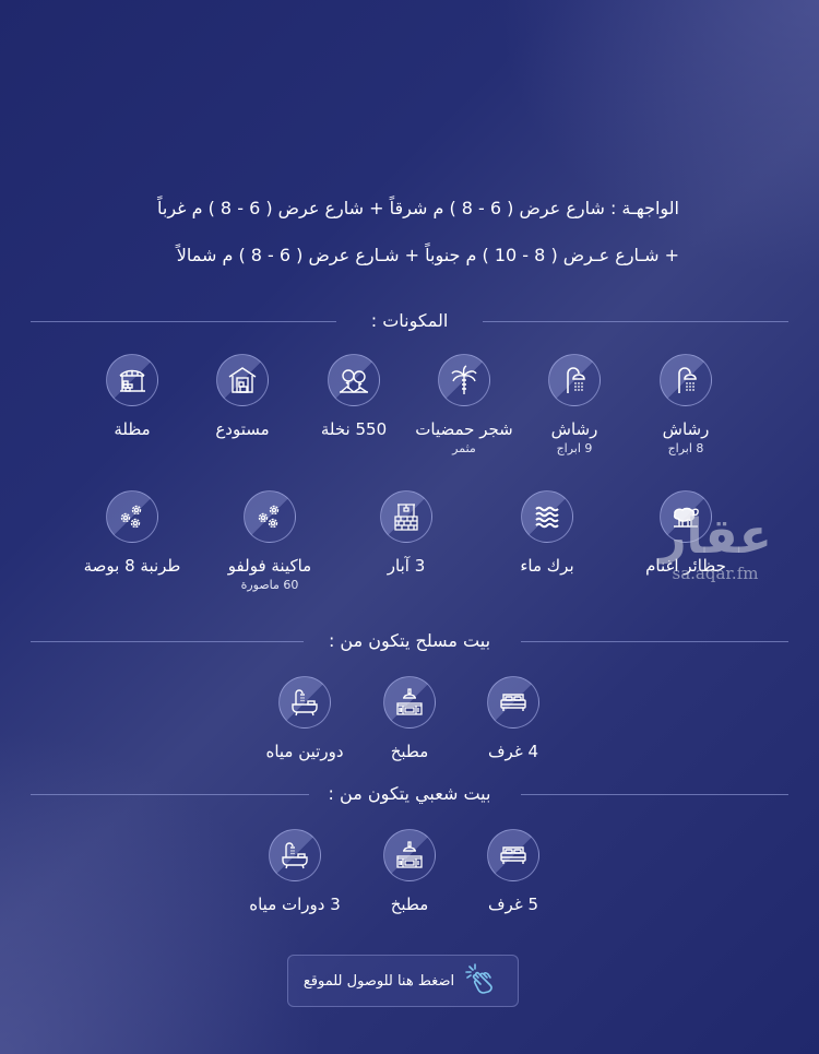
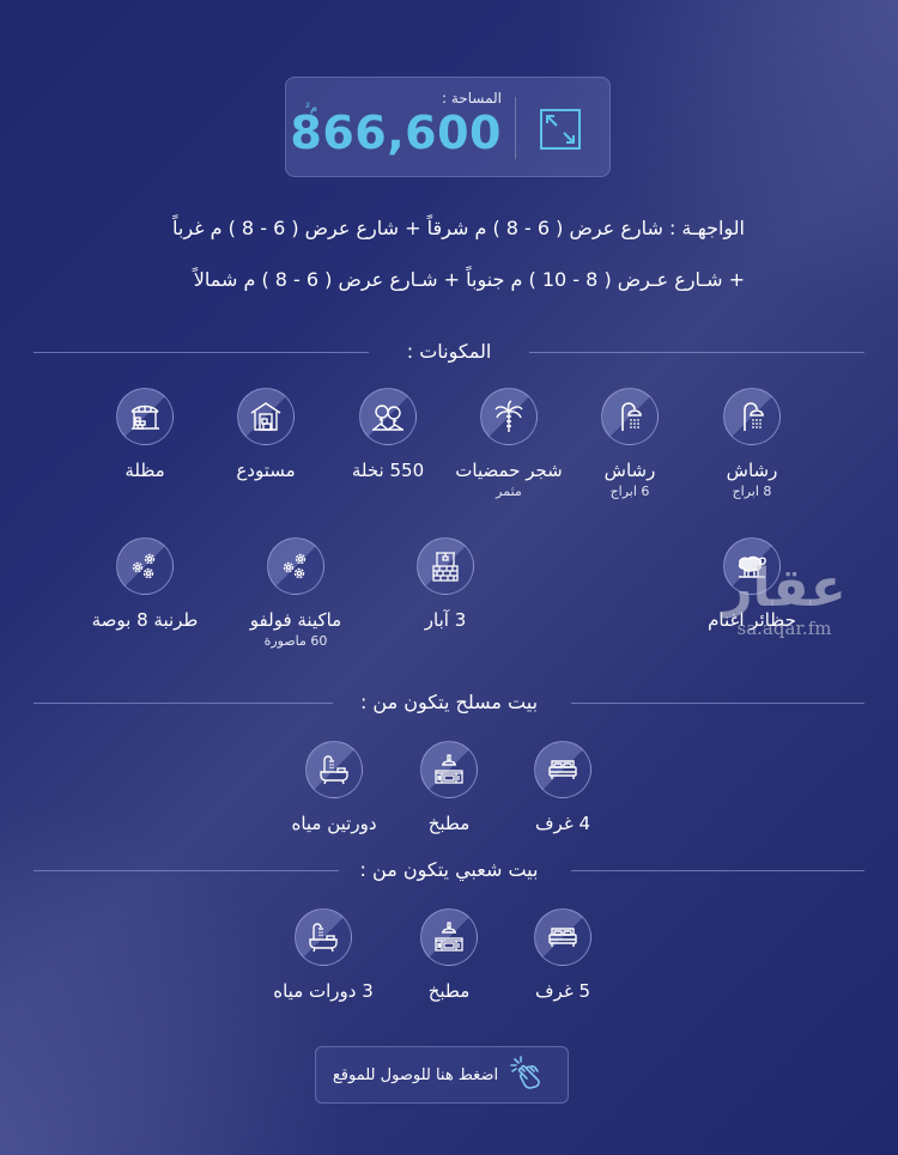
+ المساحة :
+ 866,600
+ م²
  الواجهـة : شارع عرض ( 6 - 8 ) م شرقاً + شارع عرض ( 6 - 8 ) م غرباً
  + شـارع عـرض ( 8 - 10 ) م جنوباً + شـارع عرض ( 6 - 8 ) م شمالاً
  المكونات :
  رشاش
  8 ابراج
  رشاش
- 9 ابراج
+ 6 ابراج
  شجر حمضيات
  مثمر
  550 نخلة
  مستودع
  مظلة
  حظائر اغنام
- برك ماء
  3 آبار
  ماكينة فولفو
  60 ماصورة
  طرنبة 8 بوصة
  بيت مسلح يتكون من :
  4 غرف
  مطبخ
  دورتين مياه
  بيت شعبي يتكون من :
  5 غرف
  مطبخ
  3 دورات مياه
  اضغط هنا للوصول للموقع
  عقار
  sa.aqar.fm
